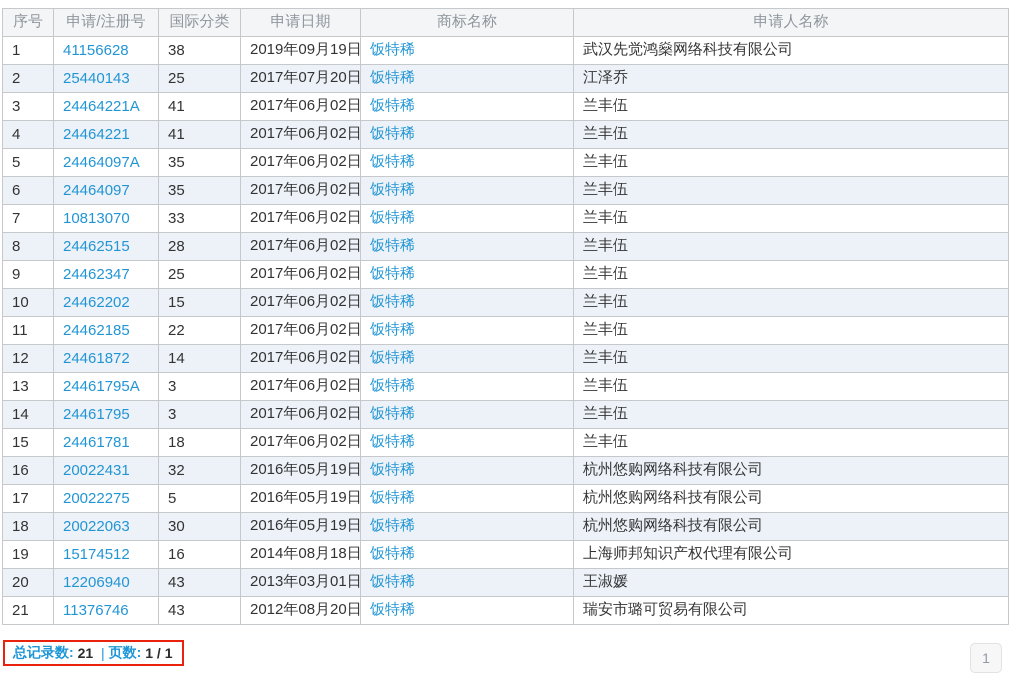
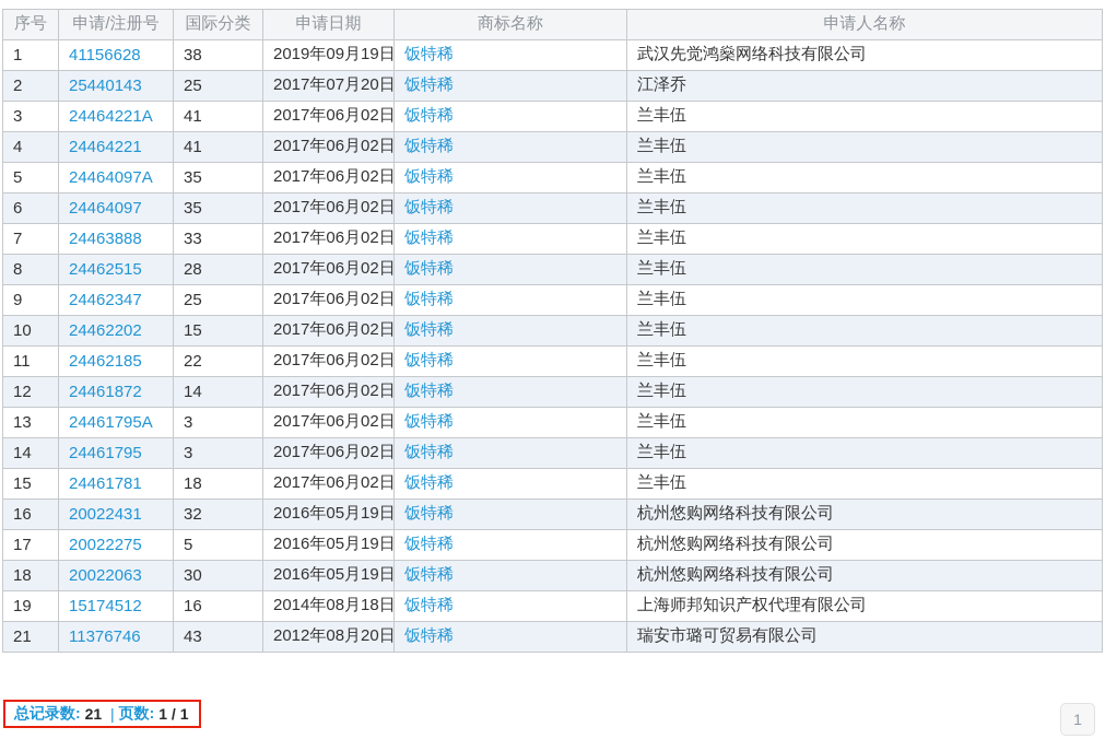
  序号	申请/注册号	国际分类	申请日期	商标名称	申请人名称
  1	41156628	38	2019年09月19日	饭特稀	武汉先觉鸿燊网络科技有限公司
  2	25440143	25	2017年07月20日	饭特稀	江泽乔
  3	24464221A	41	2017年06月02日	饭特稀	兰丰伍
  4	24464221	41	2017年06月02日	饭特稀	兰丰伍
  5	24464097A	35	2017年06月02日	饭特稀	兰丰伍
  6	24464097	35	2017年06月02日	饭特稀	兰丰伍
- 7	10813070	33	2017年06月02日	饭特稀	兰丰伍
+ 7	24463888	33	2017年06月02日	饭特稀	兰丰伍
  8	24462515	28	2017年06月02日	饭特稀	兰丰伍
  9	24462347	25	2017年06月02日	饭特稀	兰丰伍
  10	24462202	15	2017年06月02日	饭特稀	兰丰伍
  11	24462185	22	2017年06月02日	饭特稀	兰丰伍
  12	24461872	14	2017年06月02日	饭特稀	兰丰伍
  13	24461795A	3	2017年06月02日	饭特稀	兰丰伍
  14	24461795	3	2017年06月02日	饭特稀	兰丰伍
  15	24461781	18	2017年06月02日	饭特稀	兰丰伍
  16	20022431	32	2016年05月19日	饭特稀	杭州悠购网络科技有限公司
  17	20022275	5	2016年05月19日	饭特稀	杭州悠购网络科技有限公司
  18	20022063	30	2016年05月19日	饭特稀	杭州悠购网络科技有限公司
  19	15174512	16	2014年08月18日	饭特稀	上海师邦知识产权代理有限公司
- 20	12206940	43	2013年03月01日	饭特稀	王淑媛
  21	11376746	43	2012年08月20日	饭特稀	瑞安市璐可贸易有限公司
  总记录数:
  21
  |
  页数:
  1 / 1
  1
